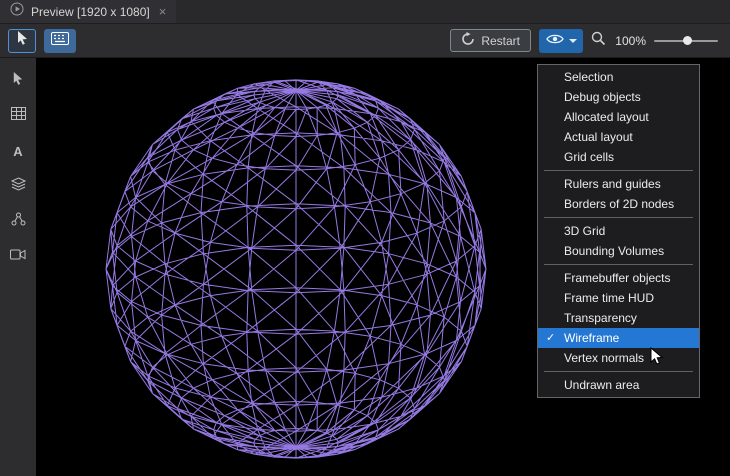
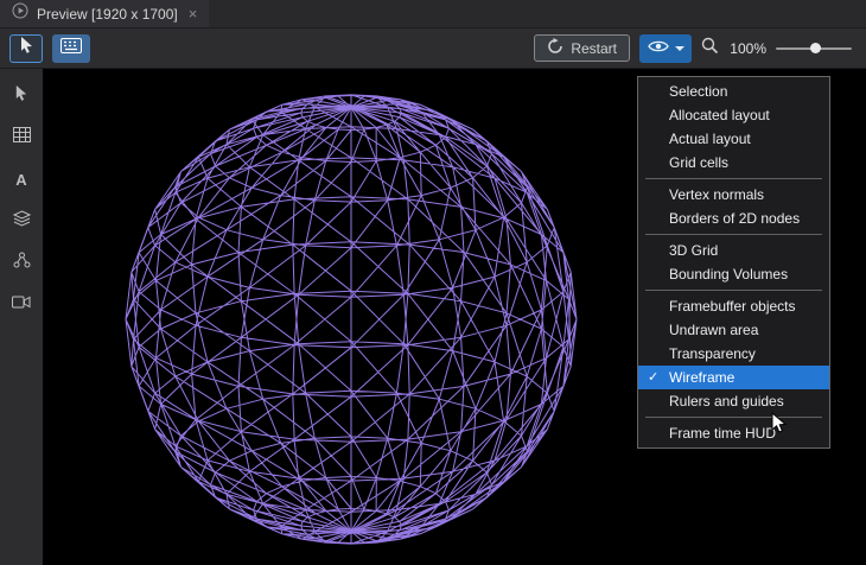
- Preview [1920 x 1080]
+ Preview [1920 x 1700]
  ×
  Restart
  100%
  A
  Selection
- Debug objects
  Allocated layout
  Actual layout
  Grid cells
- Rulers and guides
+ Vertex normals
  Borders of 2D nodes
  3D Grid
  Bounding Volumes
  Framebuffer objects
- Frame time HUD
+ Undrawn area
  Transparency
  ✓
  Wireframe
- Vertex normals
+ Rulers and guides
- Undrawn area
+ Frame time HUD
